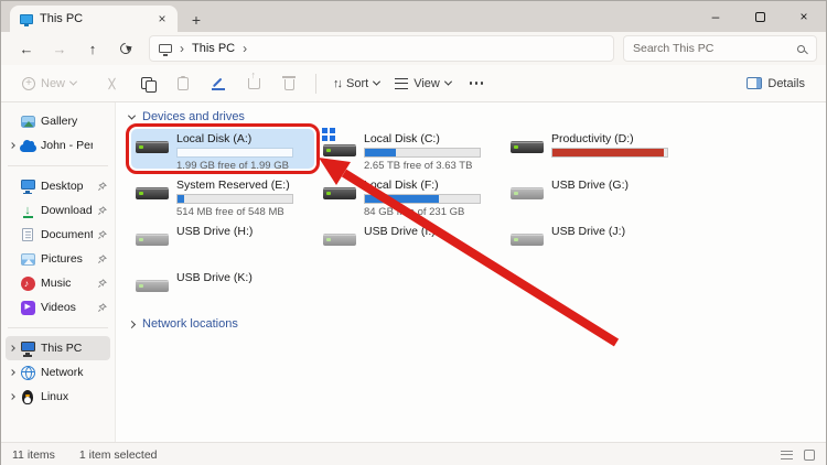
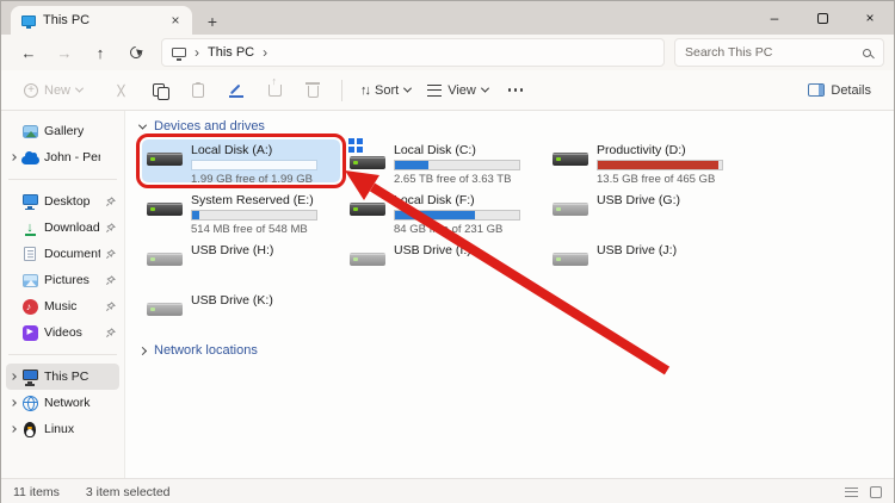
  This PC
  ×
  +
  –
  ×
  ←
  →
  ↑
  ›
  This PC
  ›
  Search This PC
  +
  New
  ↑↓
  Sort
  View
  Details
  Gallery
  Desktop
  Download
  Document
  Pictures
  Music
  Videos
  This PC
  Network
  Linux
  Devices and drives
  Local Disk (A:)
  1.99 GB free of 1.99 GB
  Local Disk (C:)
  2.65 TB free of 3.63 TB
  Productivity (D:)
+ 13.5 GB free of 465 GB
  System Reserved (E:)
  514 MB free of 548 MB
  ocal Disk (F:)
  84 GB of 231 GB
  USB Drive (G:)
  USB Drive (H:)
  USB Drive (I
  USB Drive (J:)
  USB Drive (K:)
  Network locations
  11 items
- 1 item selected
+ 3 item selected
